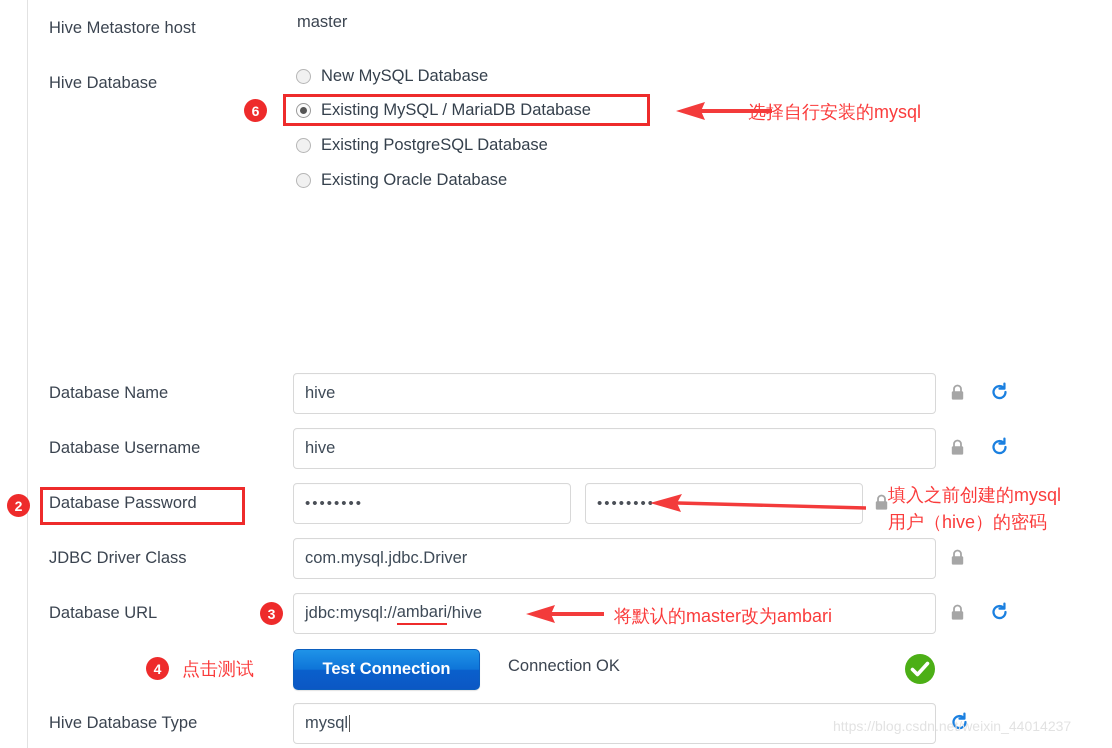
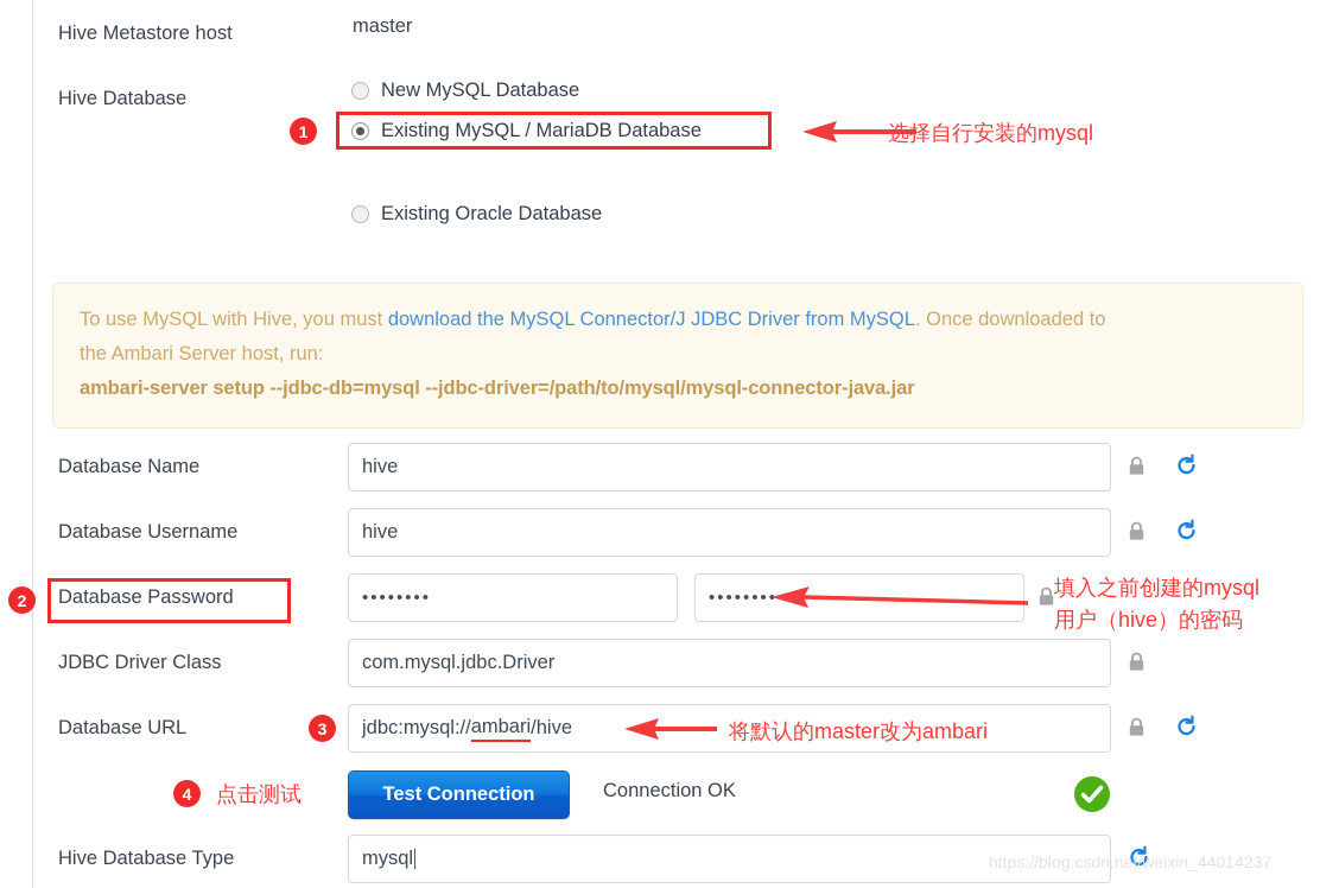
  Hive Metastore host
  master
  Hive Database
  New MySQL Database
  Existing MySQL / MariaDB Database
- Existing PostgreSQL Database
  Existing Oracle Database
+ To use MySQL with Hive, you must download the MySQL Connector/J JDBC Driver from MySQL. Once downloaded to
+ the Ambari Server host, run:
+ ambari-server setup --jdbc-db=mysql --jdbc-driver=/path/to/mysql/mysql-connector-java.jar
  Database Name
  hive
  Database Username
  hive
  Database Password
  ••••••••
  ••••••••
  JDBC Driver Class
  com.mysql.jdbc.Driver
  Database URL
  jdbc:mysql://
  ambari
  /hive
  Test Connection
  Connection OK
  Hive Database Type
  mysql
  https://blog.csdn.net/weixin_44014237
- 6
+ 1
  选择自行安装的mysql
  2
  填入之前创建的mysql
  用户（hive）的密码
  3
  将默认的master改为ambari
  4
  点击测试
